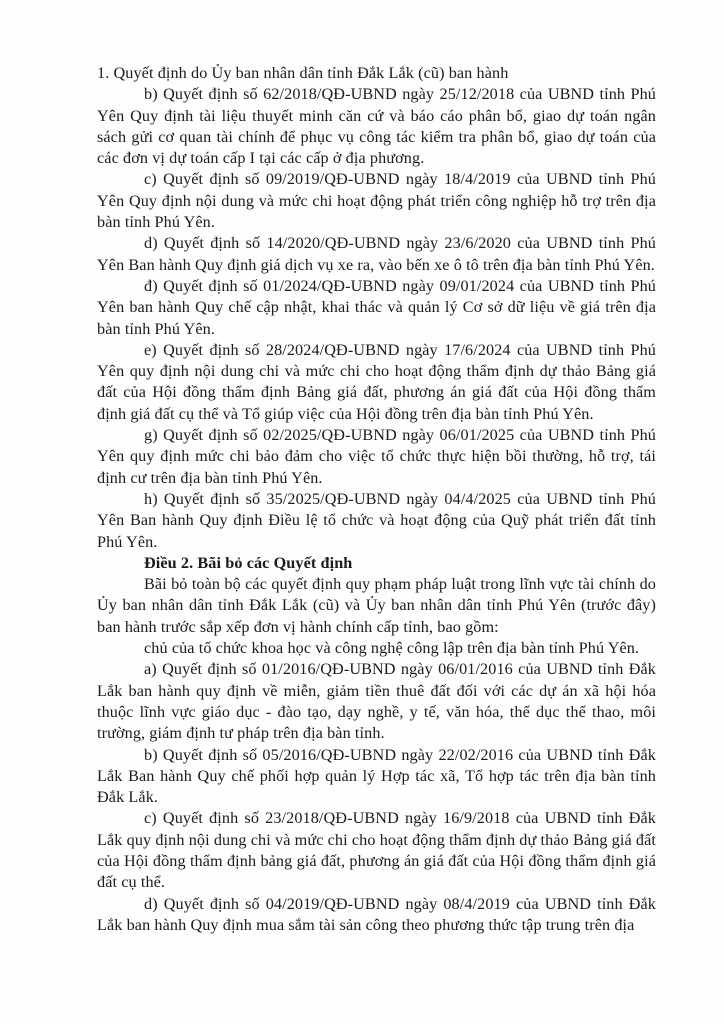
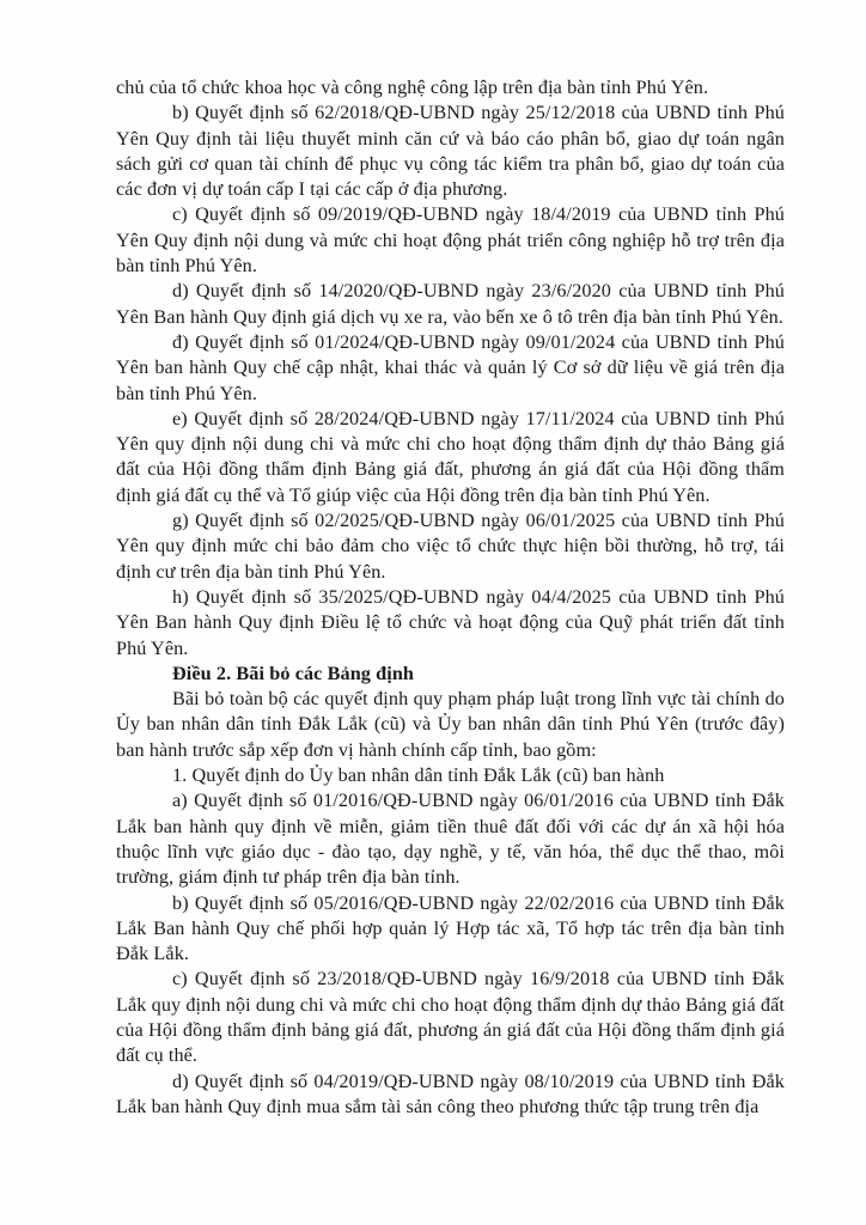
- 1. Quyết định do Ủy ban nhân dân tỉnh Đắk Lắk (cũ) ban hành
+ chủ của tổ chức khoa học và công nghệ công lập trên địa bàn tỉnh Phú Yên.
  b) Quyết định số 62/2018/QĐ-UBND ngày 25/12/2018 của UBND tỉnh Phú Yên Quy định tài liệu thuyết minh căn cứ và báo cáo phân bổ, giao dự toán ngân sách gửi cơ quan tài chính để phục vụ công tác kiểm tra phân bổ, giao dự toán của các đơn vị dự toán cấp I tại các cấp ở địa phương.
  c) Quyết định số 09/2019/QĐ-UBND ngày 18/4/2019 của UBND tỉnh Phú Yên Quy định nội dung và mức chi hoạt động phát triển công nghiệp hỗ trợ trên địa bàn tỉnh Phú Yên.
  d) Quyết định số 14/2020/QĐ-UBND ngày 23/6/2020 của UBND tỉnh Phú Yên Ban hành Quy định giá dịch vụ xe ra, vào bến xe ô tô trên địa bàn tỉnh Phú Yên.
  đ) Quyết định số 01/2024/QĐ-UBND ngày 09/01/2024 của UBND tỉnh Phú Yên ban hành Quy chế cập nhật, khai thác và quản lý Cơ sở dữ liệu về giá trên địa bàn tỉnh Phú Yên.
- e) Quyết định số 28/2024/QĐ-UBND ngày 17/6/2024 của UBND tỉnh Phú Yên quy định nội dung chi và mức chi cho hoạt động thẩm định dự thảo Bảng giá đất của Hội đồng thẩm định Bảng giá đất, phương án giá đất của Hội đồng thẩm định giá đất cụ thể và Tổ giúp việc của Hội đồng trên địa bàn tỉnh Phú Yên.
+ e) Quyết định số 28/2024/QĐ-UBND ngày 17/11/2024 của UBND tỉnh Phú Yên quy định nội dung chi và mức chi cho hoạt động thẩm định dự thảo Bảng giá đất của Hội đồng thẩm định Bảng giá đất, phương án giá đất của Hội đồng thẩm định giá đất cụ thể và Tổ giúp việc của Hội đồng trên địa bàn tỉnh Phú Yên.
  g) Quyết định số 02/2025/QĐ-UBND ngày 06/01/2025 của UBND tỉnh Phú Yên quy định mức chi bảo đảm cho việc tổ chức thực hiện bồi thường, hỗ trợ, tái định cư trên địa bàn tỉnh Phú Yên.
  h) Quyết định số 35/2025/QĐ-UBND ngày 04/4/2025 của UBND tỉnh Phú Yên Ban hành Quy định Điều lệ tổ chức và hoạt động của Quỹ phát triển đất tỉnh Phú Yên.
- Điều 2. Bãi bỏ các Quyết định
+ Điều 2. Bãi bỏ các Bảng định
  Bãi bỏ toàn bộ các quyết định quy phạm pháp luật trong lĩnh vực tài chính do Ủy ban nhân dân tỉnh Đắk Lắk (cũ) và Ủy ban nhân dân tỉnh Phú Yên (trước đây) ban hành trước sắp xếp đơn vị hành chính cấp tỉnh, bao gồm:
- chủ của tổ chức khoa học và công nghệ công lập trên địa bàn tỉnh Phú Yên.
+ 1. Quyết định do Ủy ban nhân dân tỉnh Đắk Lắk (cũ) ban hành
  a) Quyết định số 01/2016/QĐ-UBND ngày 06/01/2016 của UBND tỉnh Đắk Lắk ban hành quy định về miễn, giảm tiền thuê đất đối với các dự án xã hội hóa thuộc lĩnh vực giáo dục - đào tạo, dạy nghề, y tế, văn hóa, thể dục thể thao, môi trường, giám định tư pháp trên địa bàn tỉnh.
  b) Quyết định số 05/2016/QĐ-UBND ngày 22/02/2016 của UBND tỉnh Đắk Lắk Ban hành Quy chế phối hợp quản lý Hợp tác xã, Tổ hợp tác trên địa bàn tỉnh Đắk Lắk.
  c) Quyết định số 23/2018/QĐ-UBND ngày 16/9/2018 của UBND tỉnh Đắk Lắk quy định nội dung chi và mức chi cho hoạt động thẩm định dự thảo Bảng giá đất của Hội đồng thẩm định bảng giá đất, phương án giá đất của Hội đồng thẩm định giá đất cụ thể.
- d) Quyết định số 04/2019/QĐ-UBND ngày 08/4/2019 của UBND tỉnh Đắk Lắk ban hành Quy định mua sắm tài sản công theo phương thức tập trung trên địa
+ d) Quyết định số 04/2019/QĐ-UBND ngày 08/10/2019 của UBND tỉnh Đắk Lắk ban hành Quy định mua sắm tài sản công theo phương thức tập trung trên địa
